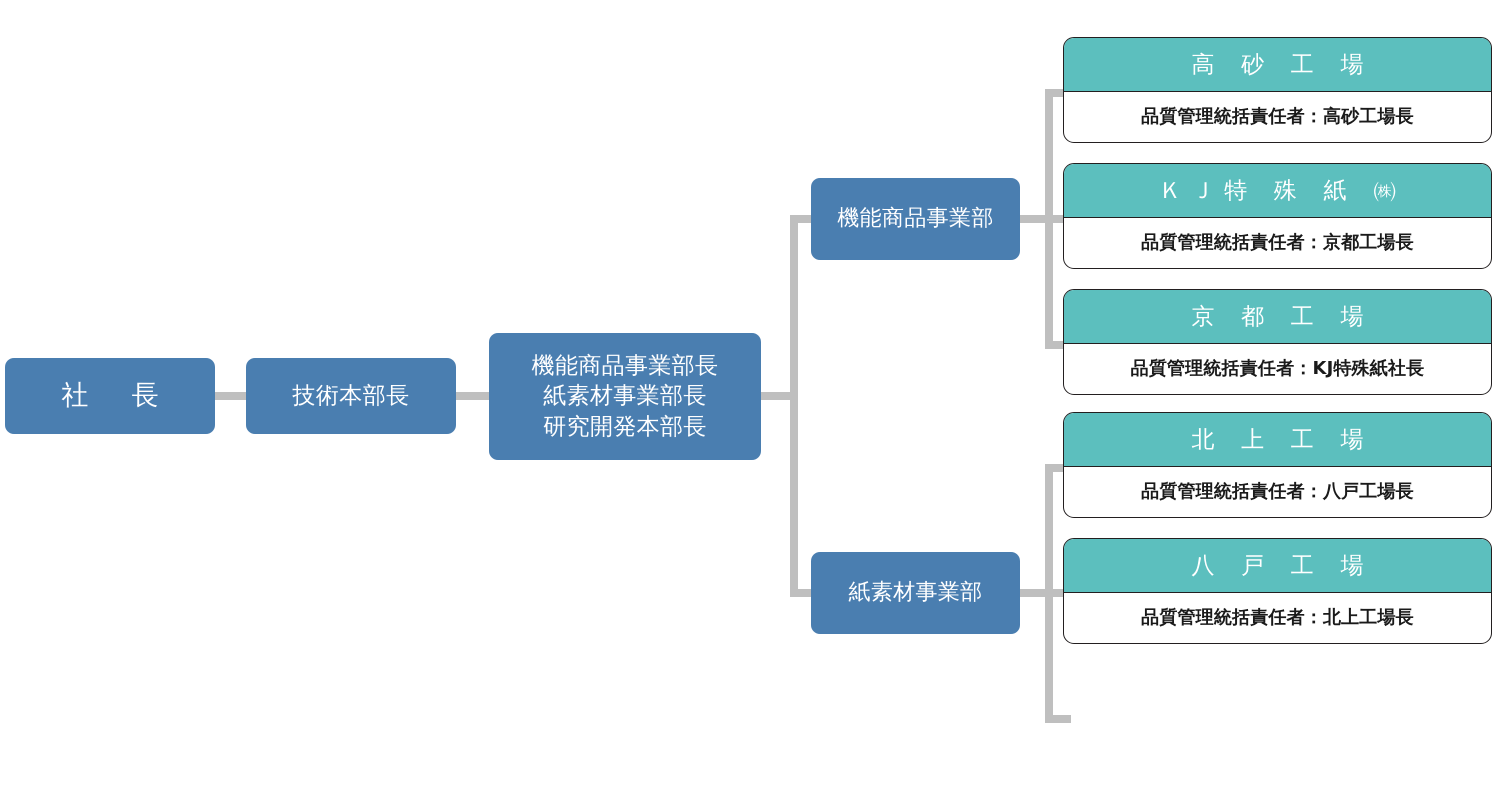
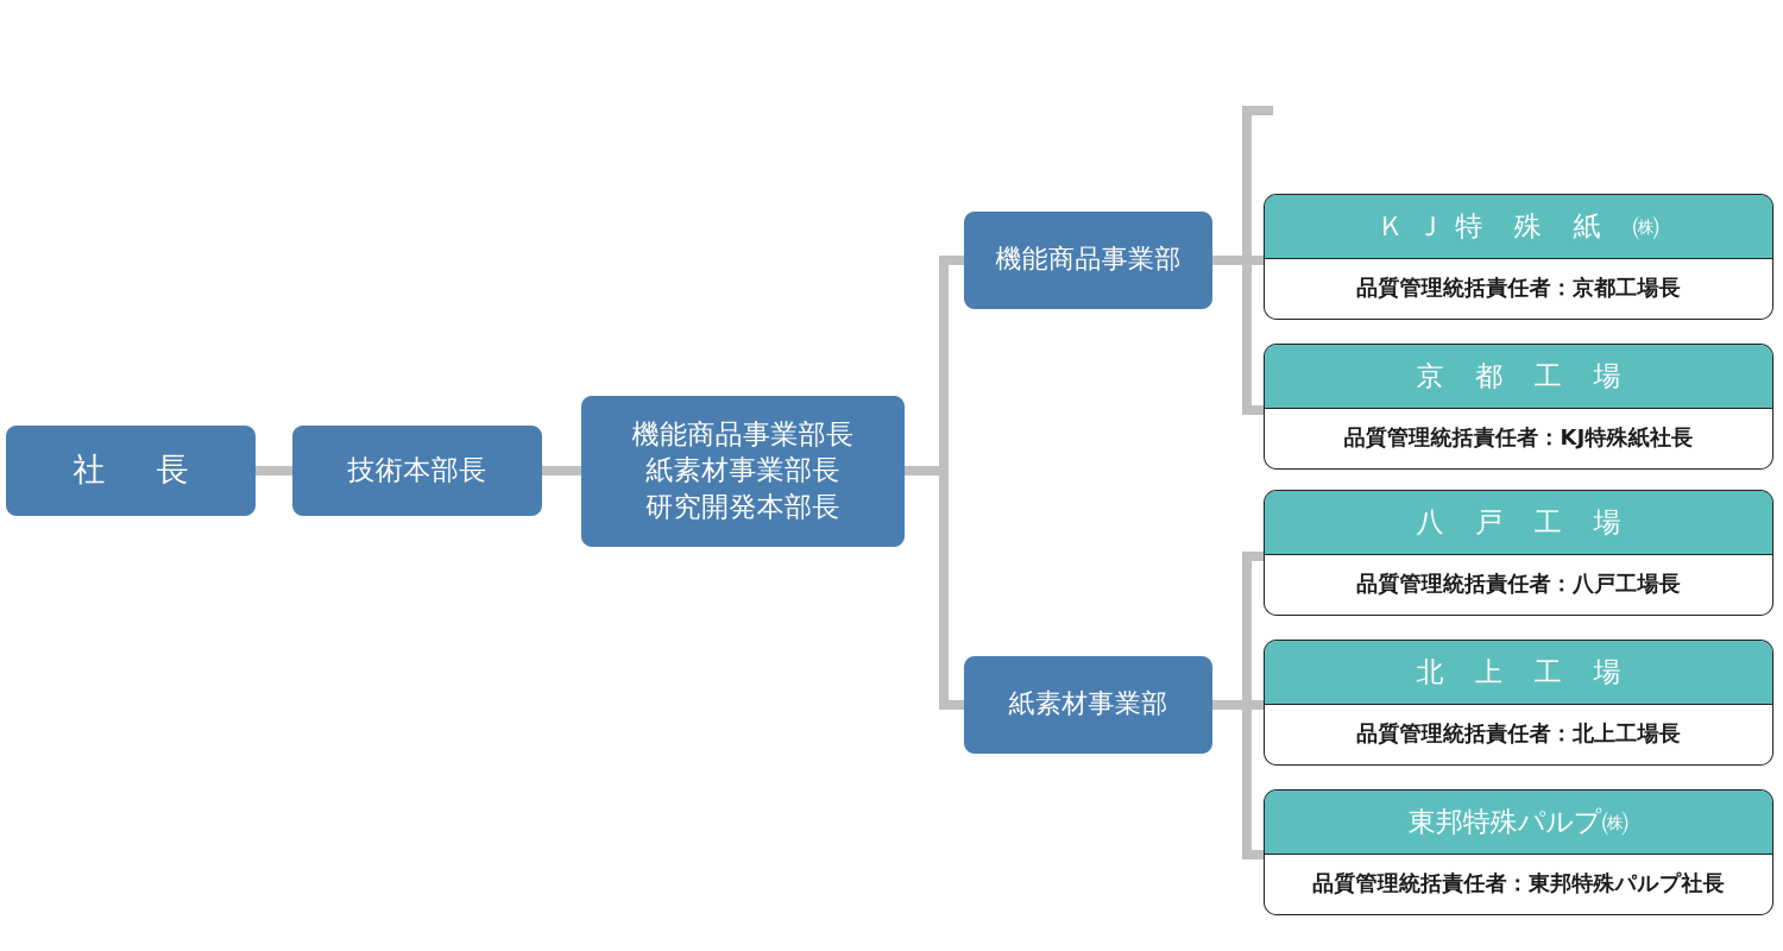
  社 長
  技術本部長
  機能商品事業部長
  紙素材事業部長
  研究開発本部長
  機能商品事業部
  紙素材事業部
- 高 砂 工 場
- 品質管理統括責任者：高砂工場長
  ＫＪ特 殊 紙 ㈱
  品質管理統括責任者：京都工場長
  京 都 工 場
  品質管理統括責任者：KJ特殊紙社長
- 北 上 工 場
+ 八 戸 工 場
  品質管理統括責任者：八戸工場長
- 八 戸 工 場
+ 北 上 工 場
  品質管理統括責任者：北上工場長
+ 東邦特殊パルプ㈱
+ 品質管理統括責任者：東邦特殊パルプ社長
